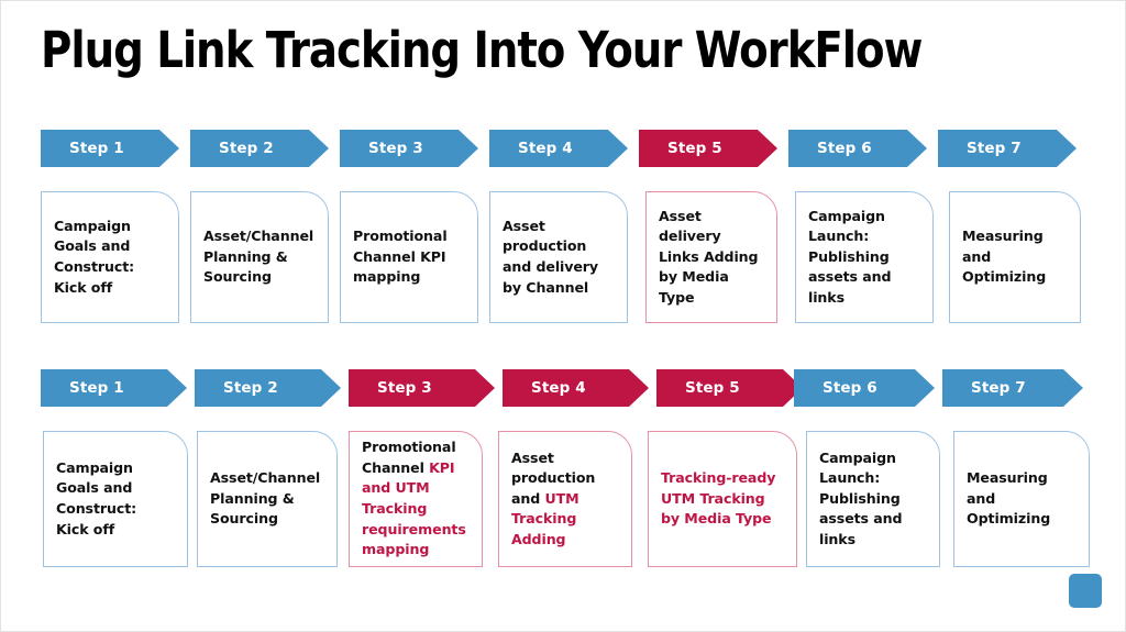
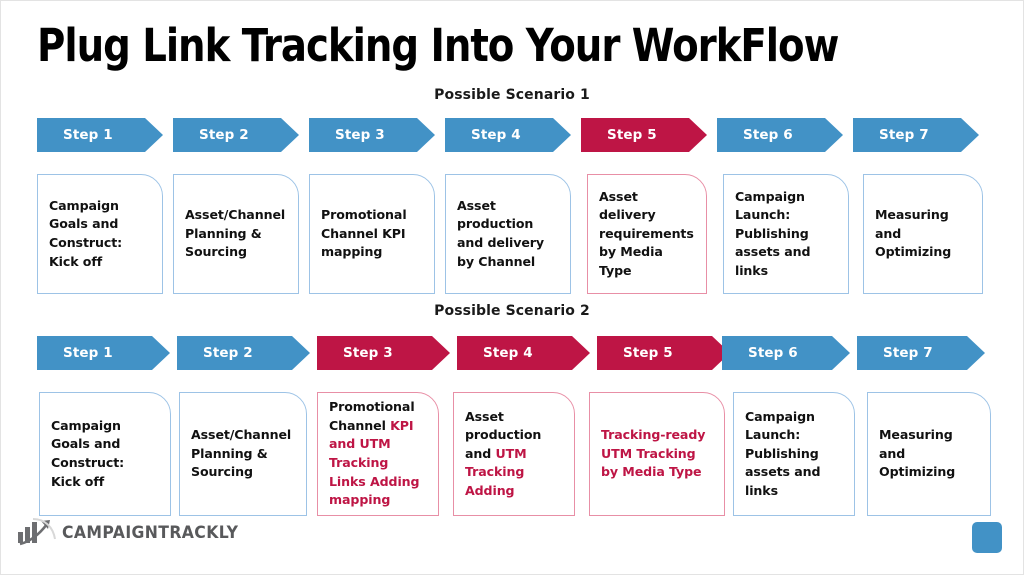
  Plug Link Tracking Into Your WorkFlow
+ Possible Scenario 1
  Step 1
  Step 2
  Step 3
  Step 4
  Step 5
  Step 6
  Step 7
  Campaign
  Goals and
  Construct:
  Kick off
  Asset/Channel
  Planning &
  Sourcing
  Promotional
  Channel KPI
  mapping
  Asset
  production
  and delivery
  by Channel
  Asset delivery
- Links Adding
+ requirements
  by Media Type
  Campaign
  Launch:
  Publishing
  assets and
  links
  Measuring
  and
  Optimizing
+ Possible Scenario 2
  Step 1
  Step 2
  Step 3
  Step 4
  Step 5
  Step 6
  Step 7
  Campaign
  Goals and
  Construct:
  Kick off
  Asset/Channel
  Planning &
  Sourcing
  Promotional
  Channel KPI
  and UTM
  Tracking
- requirements
+ Links Adding
  mapping
  Asset
  production
  and UTM
  Tracking
  Adding
  Tracking-ready
  UTM Tracking
  by Media Type
  Campaign
  Launch:
  Publishing
  assets and
  links
  Measuring
  and
  Optimizing
+ CAMPAIGNTRACKLY
